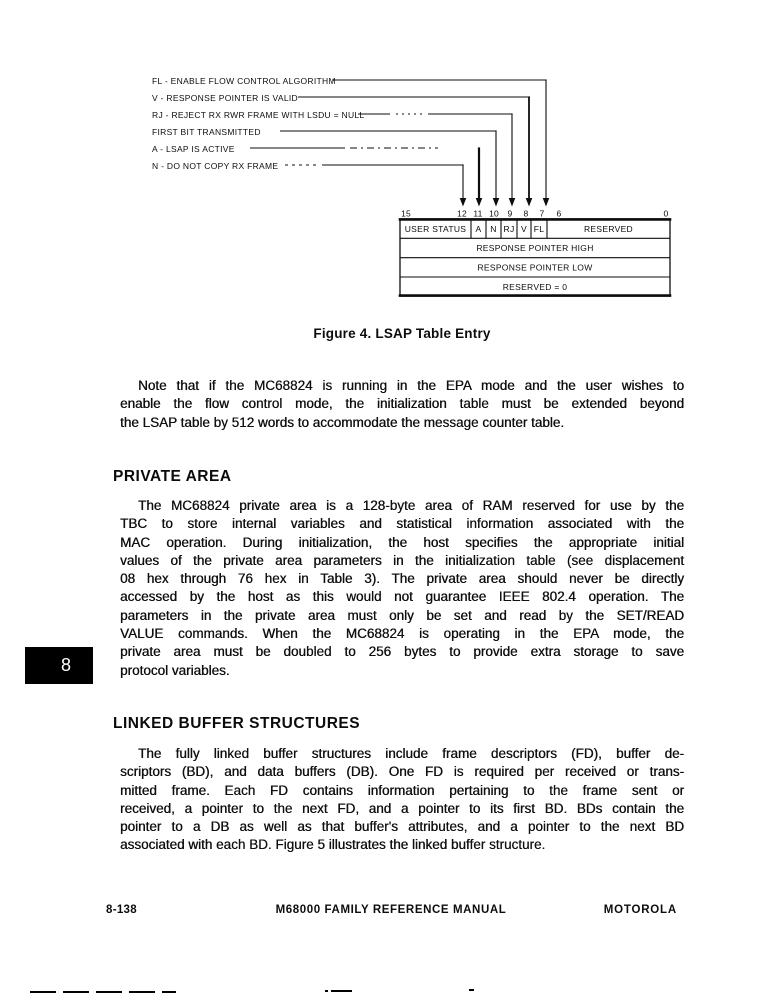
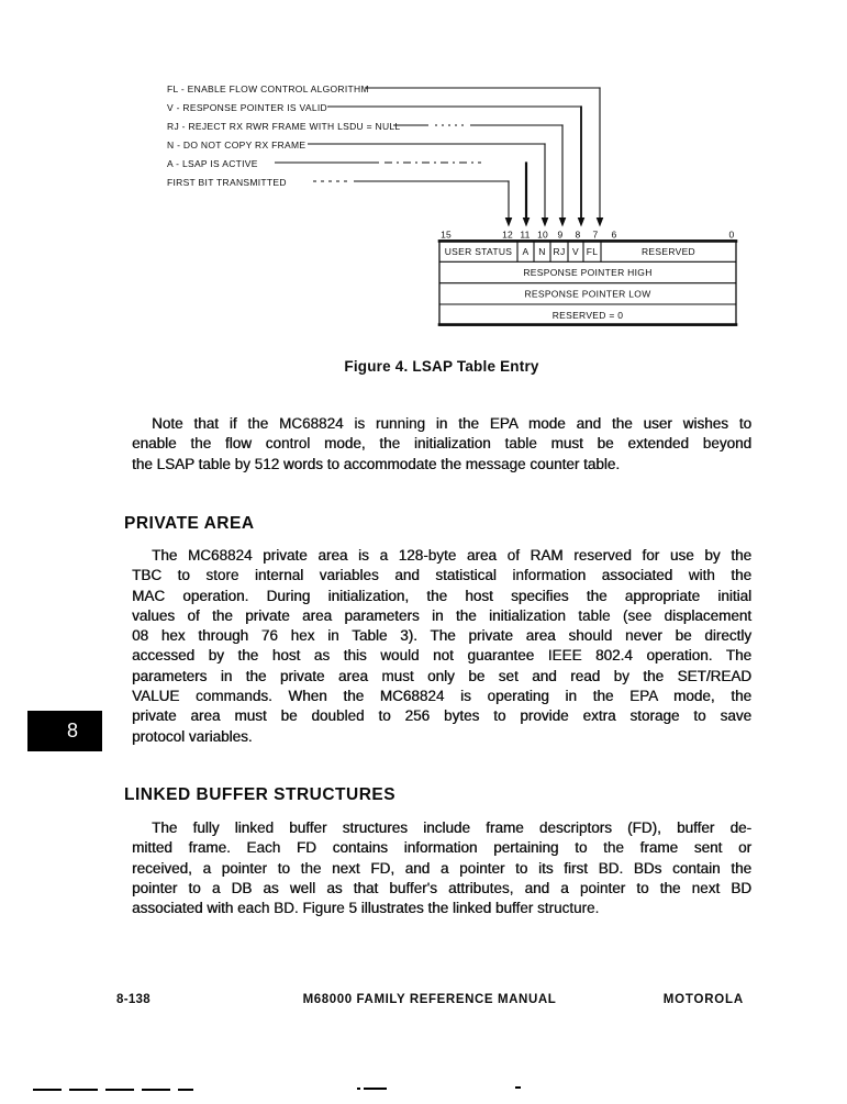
  FL - ENABLE FLOW CONTROL ALGORITHM
  V - RESPONSE POINTER IS VALID
  RJ - REJECT RX RWR FRAME WITH LSDU = NULL
- FIRST BIT TRANSMITTED
+ N - DO NOT COPY RX FRAME
  A - LSAP IS ACTIVE
- N - DO NOT COPY RX FRAME
+ FIRST BIT TRANSMITTED
  15
  12
  11
  10
  9
  8
  7
  6
  0
  USER STATUS
  A
  N
  RJ
  V
  FL
  RESERVED
  RESPONSE POINTER HIGH
  RESPONSE POINTER LOW
  RESERVED = 0
  Figure 4. LSAP Table Entry
  Note that if the MC68824 is running in the EPA mode and the user wishes to
  enable the flow control mode, the initialization table must be extended beyond
  the LSAP table by 512 words to accommodate the message counter table.
  PRIVATE AREA
  The MC68824 private area is a 128-byte area of RAM reserved for use by the
  TBC to store internal variables and statistical information associated with the
  MAC operation. During initialization, the host specifies the appropriate initial
  values of the private area parameters in the initialization table (see displacement
  08 hex through 76 hex in Table 3). The private area should never be directly
  accessed by the host as this would not guarantee IEEE 802.4 operation. The
  parameters in the private area must only be set and read by the SET/READ
  VALUE commands. When the MC68824 is operating in the EPA mode, the
  private area must be doubled to 256 bytes to provide extra storage to save
  protocol variables.
  LINKED BUFFER STRUCTURES
  The fully linked buffer structures include frame descriptors (FD), buffer de-
- scriptors (BD), and data buffers (DB). One FD is required per received or trans-
  mitted frame. Each FD contains information pertaining to the frame sent or
  received, a pointer to the next FD, and a pointer to its first BD. BDs contain the
  pointer to a DB as well as that buffer's attributes, and a pointer to the next BD
  associated with each BD. Figure 5 illustrates the linked buffer structure.
  8
  8-138
  M68000 FAMILY REFERENCE MANUAL
  MOTOROLA
